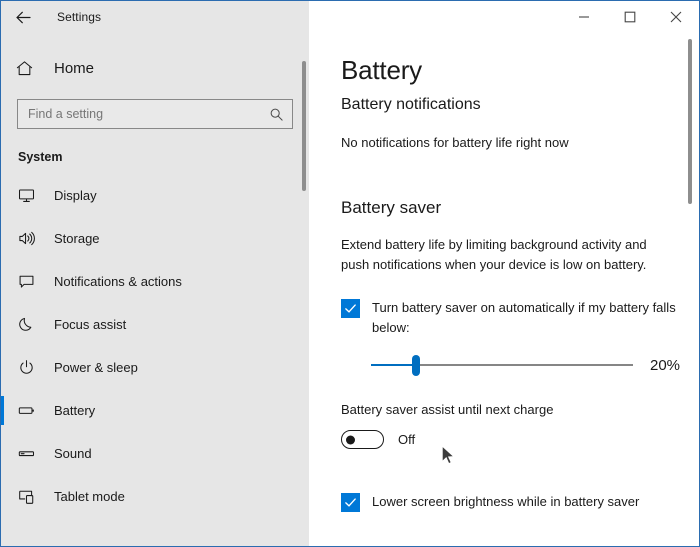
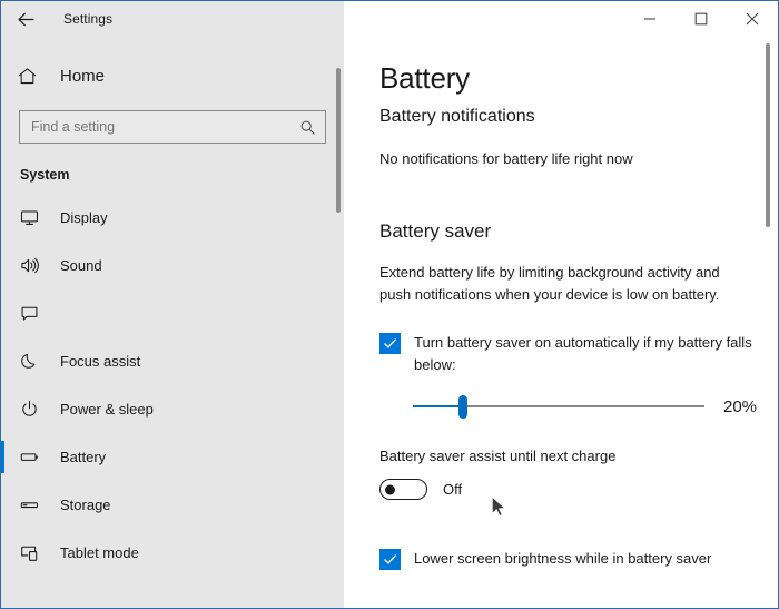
  Settings
  Home
  Find a setting
  System
  Display
- Storage
+ Sound
- Notifications & actions
  Focus assist
  Power & sleep
  Battery
- Sound
+ Storage
  Tablet mode
  Battery
  Battery notifications
  No notifications for battery life right now
  Battery saver
  Extend battery life by limiting background activity and push notifications when your device is low on battery.
  Turn battery saver on automatically if my battery falls below:
  20%
  Battery saver assist until next charge
  Off
  Lower screen brightness while in battery saver
